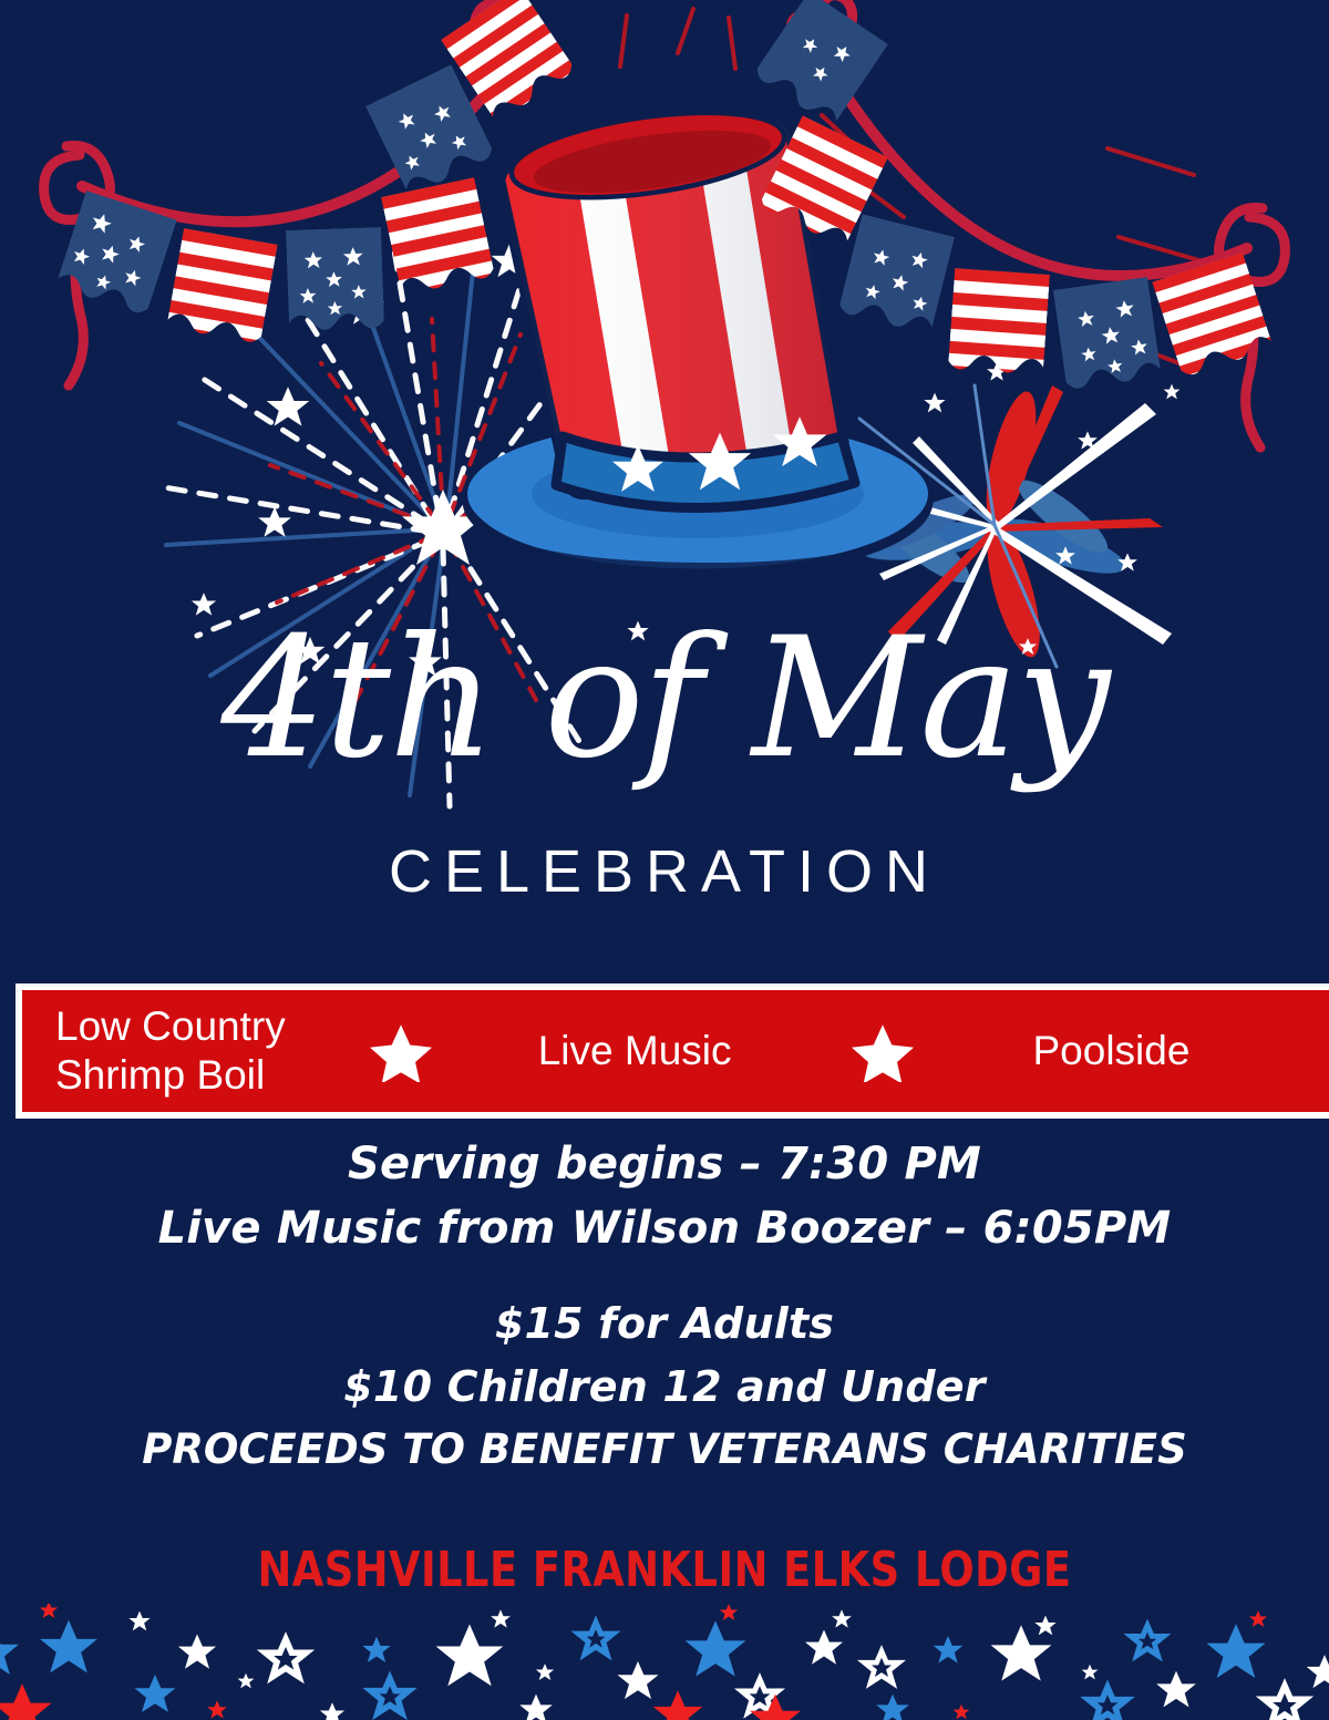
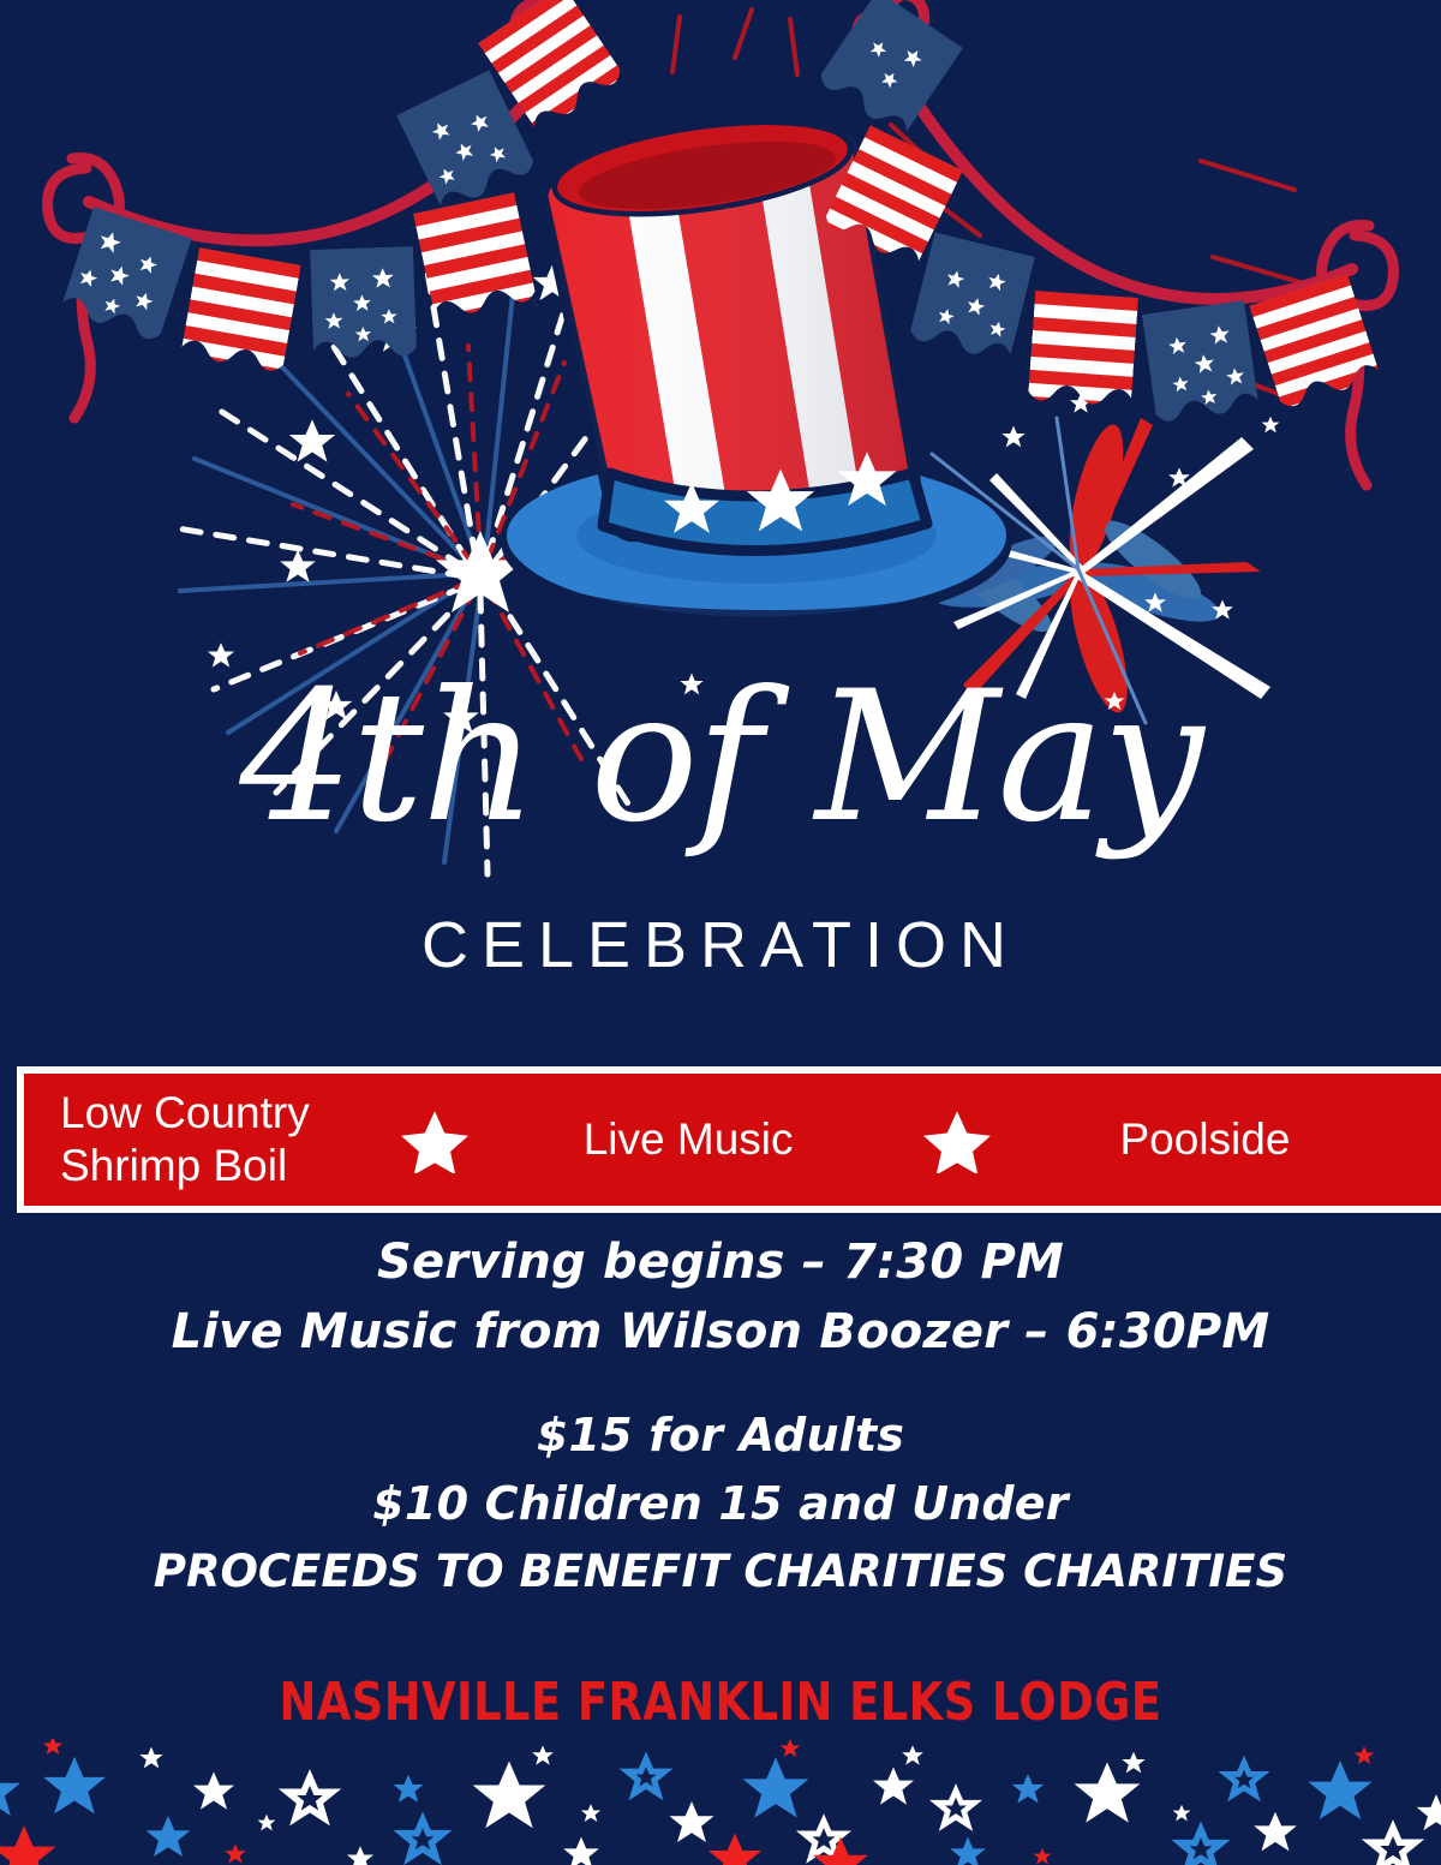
  4th of May
  CELEBRATION
  Low Country
  Shrimp Boil
  Live Music
  Poolside
  Serving begins – 7:30 PM
- Live Music from Wilson Boozer – 6:05PM
+ Live Music from Wilson Boozer – 6:30PM
  $15 for Adults
- $10 Children 12 and Under
+ $10 Children 15 and Under
- PROCEEDS TO BENEFIT VETERANS CHARITIES
+ PROCEEDS TO BENEFIT CHARITIES CHARITIES
  NASHVILLE FRANKLIN ELKS LODGE
